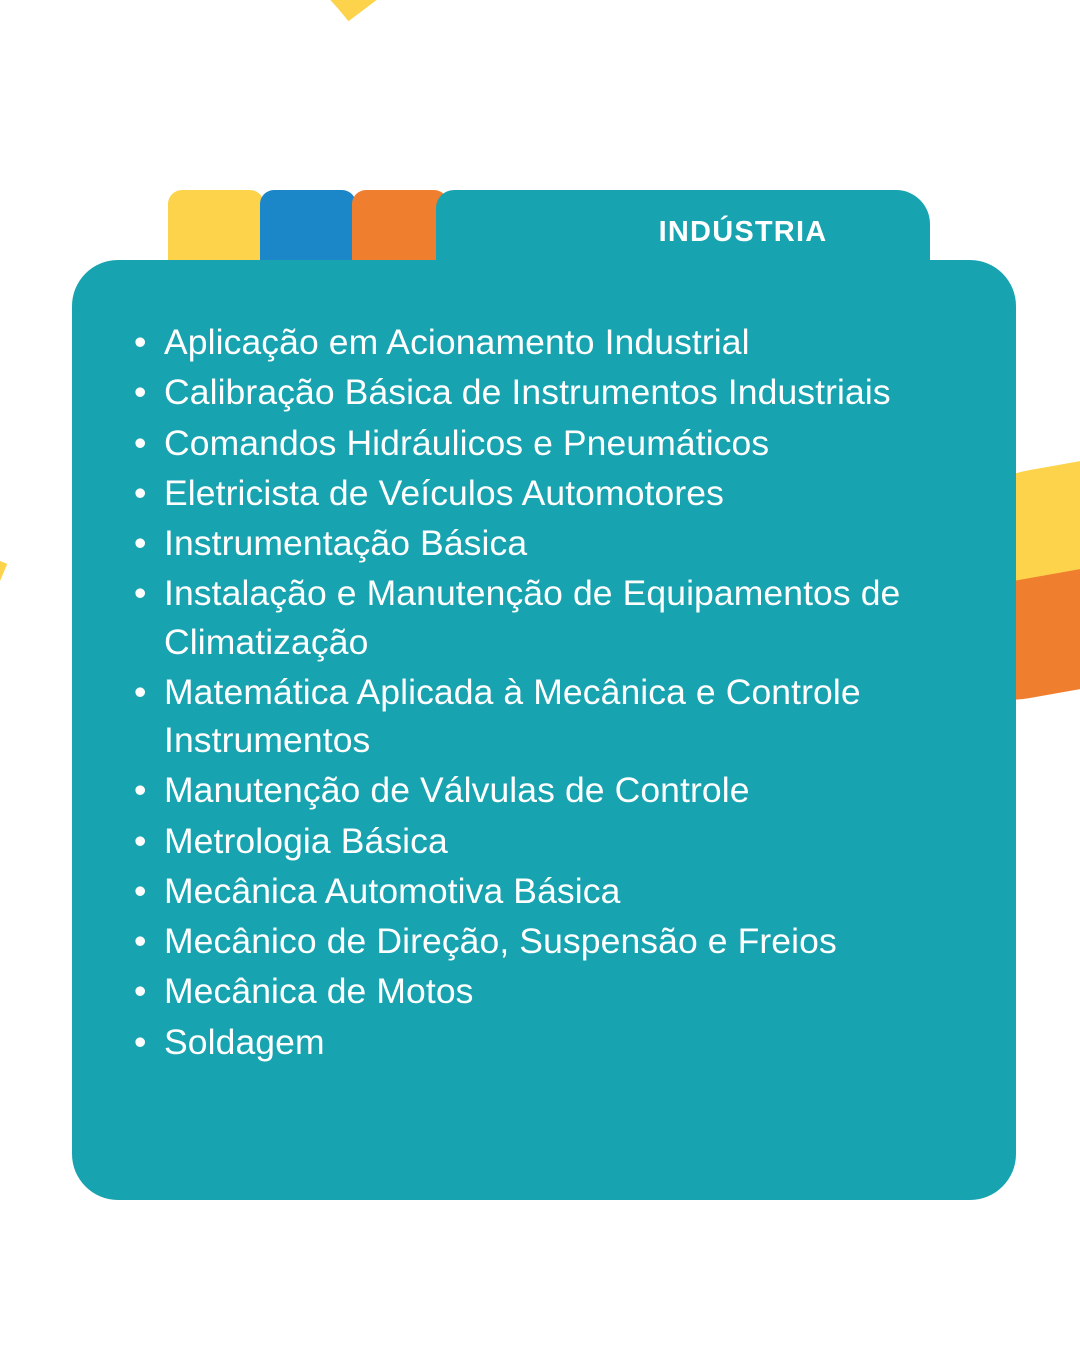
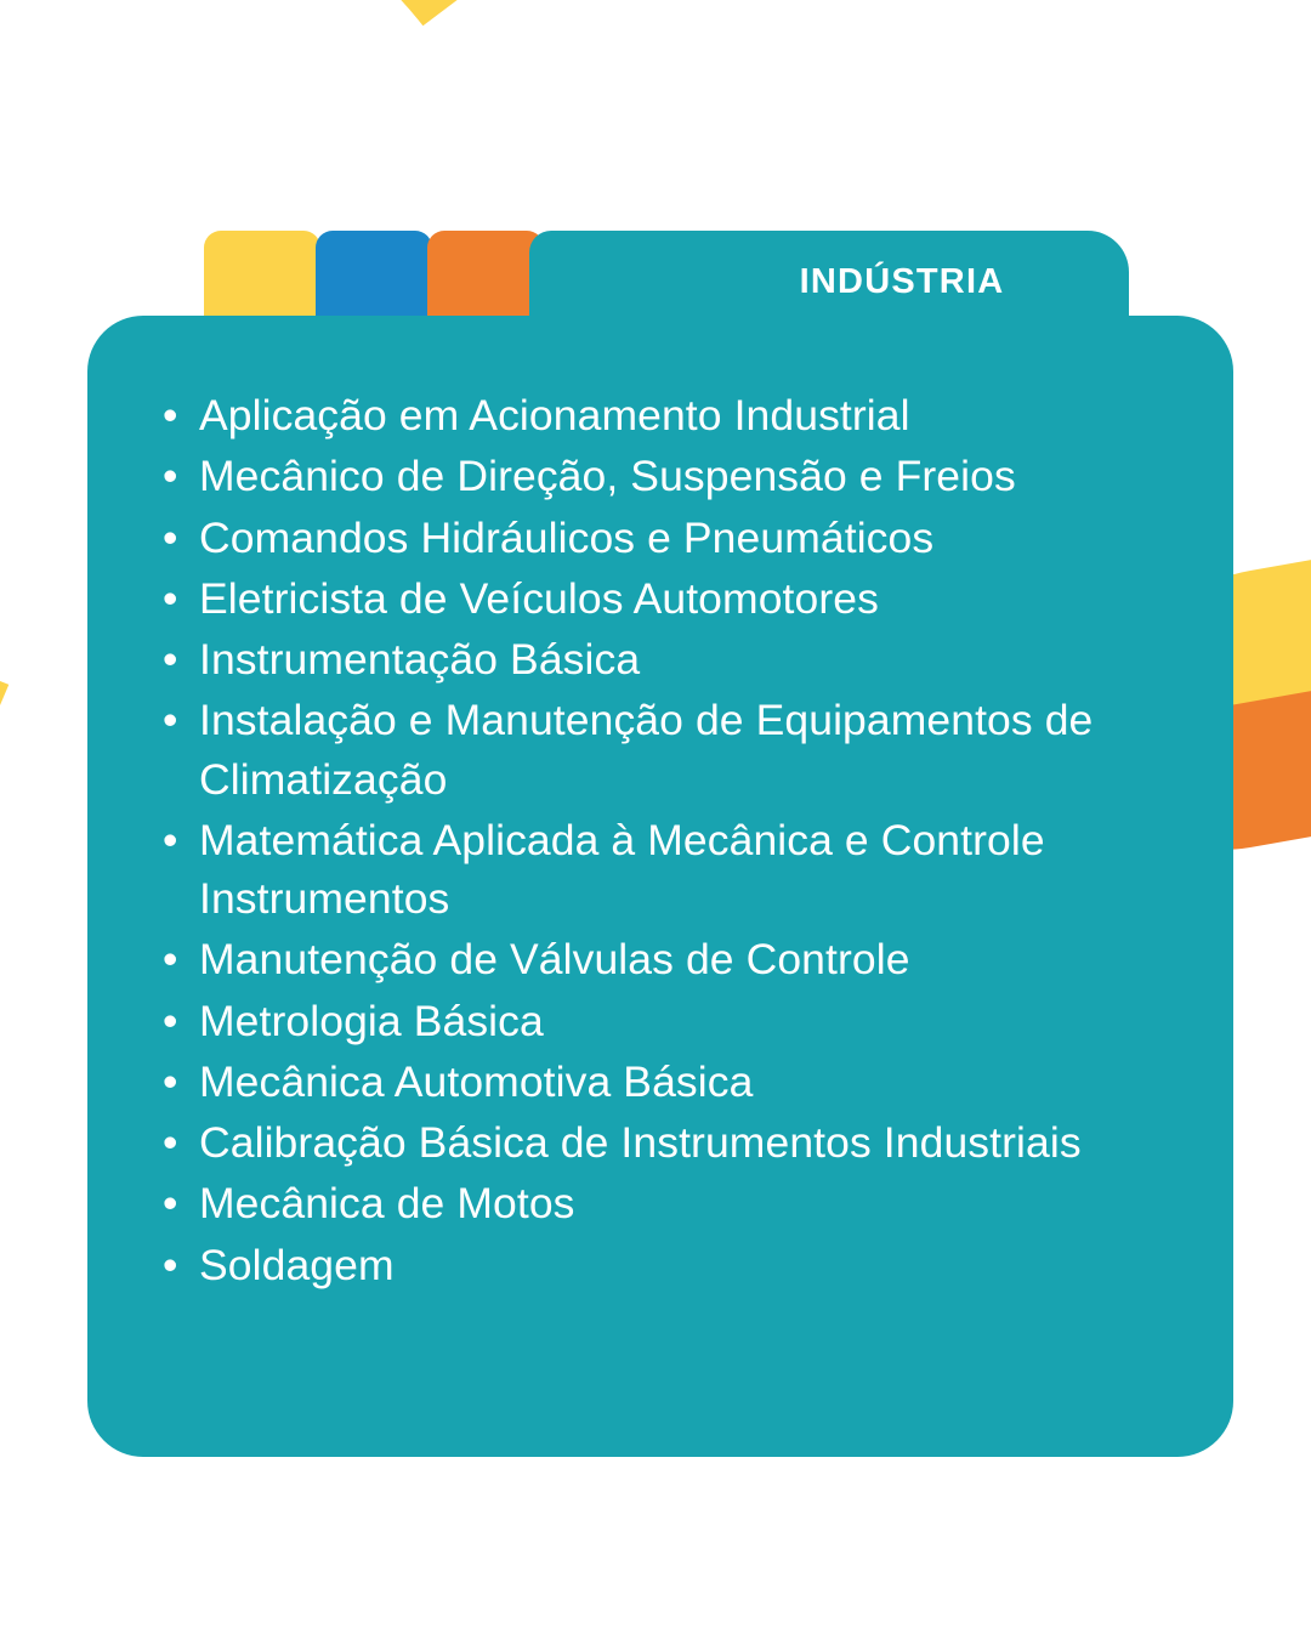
  INDÚSTRIA
  •
  Aplicação em Acionamento Industrial
  •
- Calibração Básica de Instrumentos Industriais
+ Mecânico de Direção, Suspensão e Freios
  •
  Comandos Hidráulicos e Pneumáticos
  •
  Eletricista de Veículos Automotores
  •
  Instrumentação Básica
  •
  Instalação e Manutenção de Equipamentos de Climatização
  •
  Matemática Aplicada à Mecânica e Controle Instrumentos
  •
  Manutenção de Válvulas de Controle
  •
  Metrologia Básica
  •
  Mecânica Automotiva Básica
  •
- Mecânico de Direção, Suspensão e Freios
+ Calibração Básica de Instrumentos Industriais
  •
  Mecânica de Motos
  •
  Soldagem
